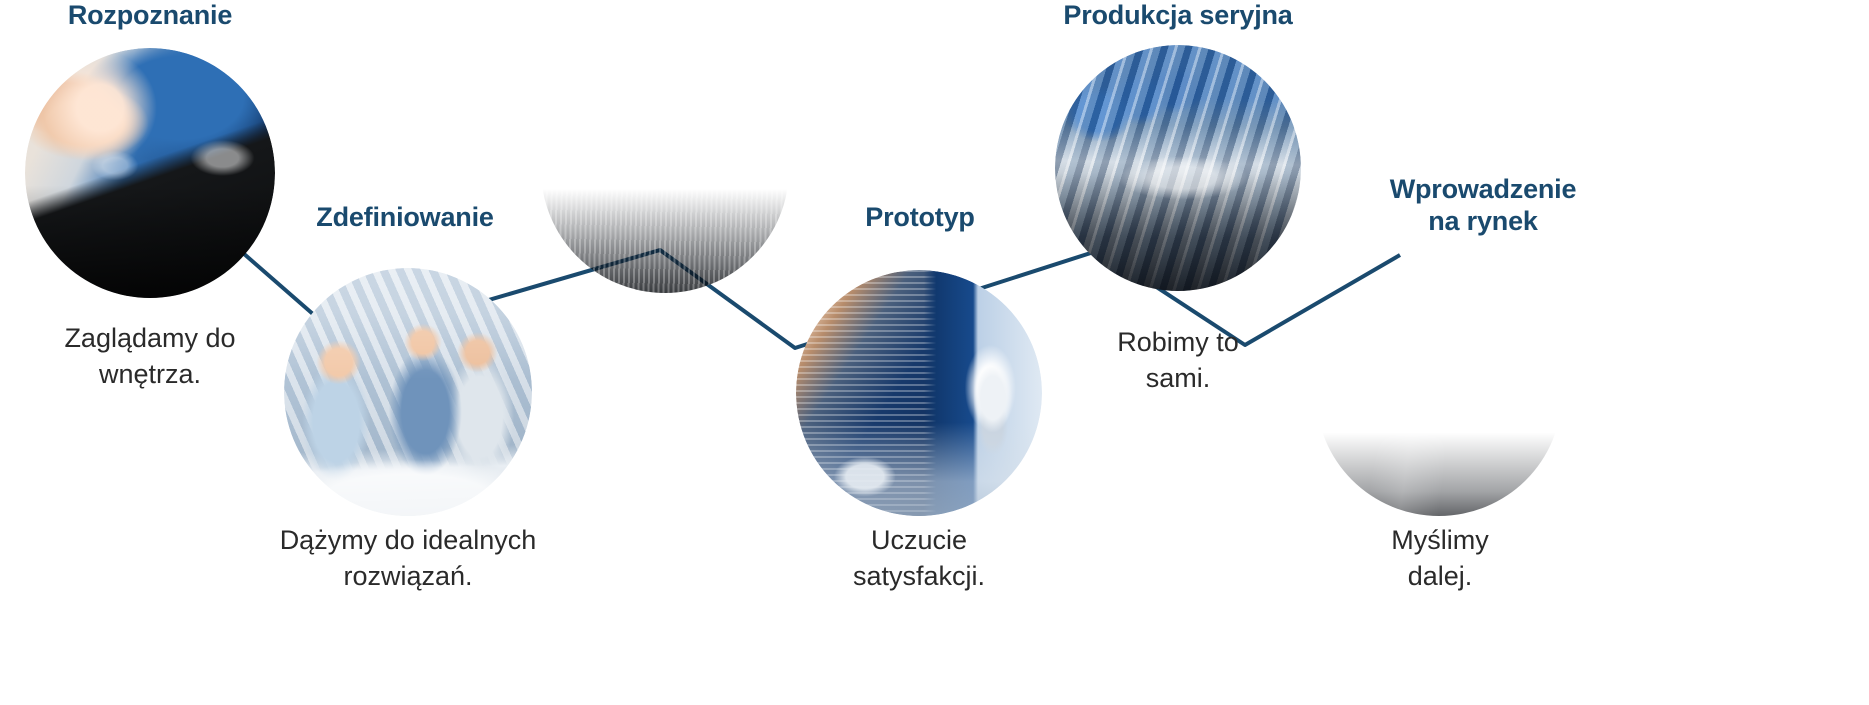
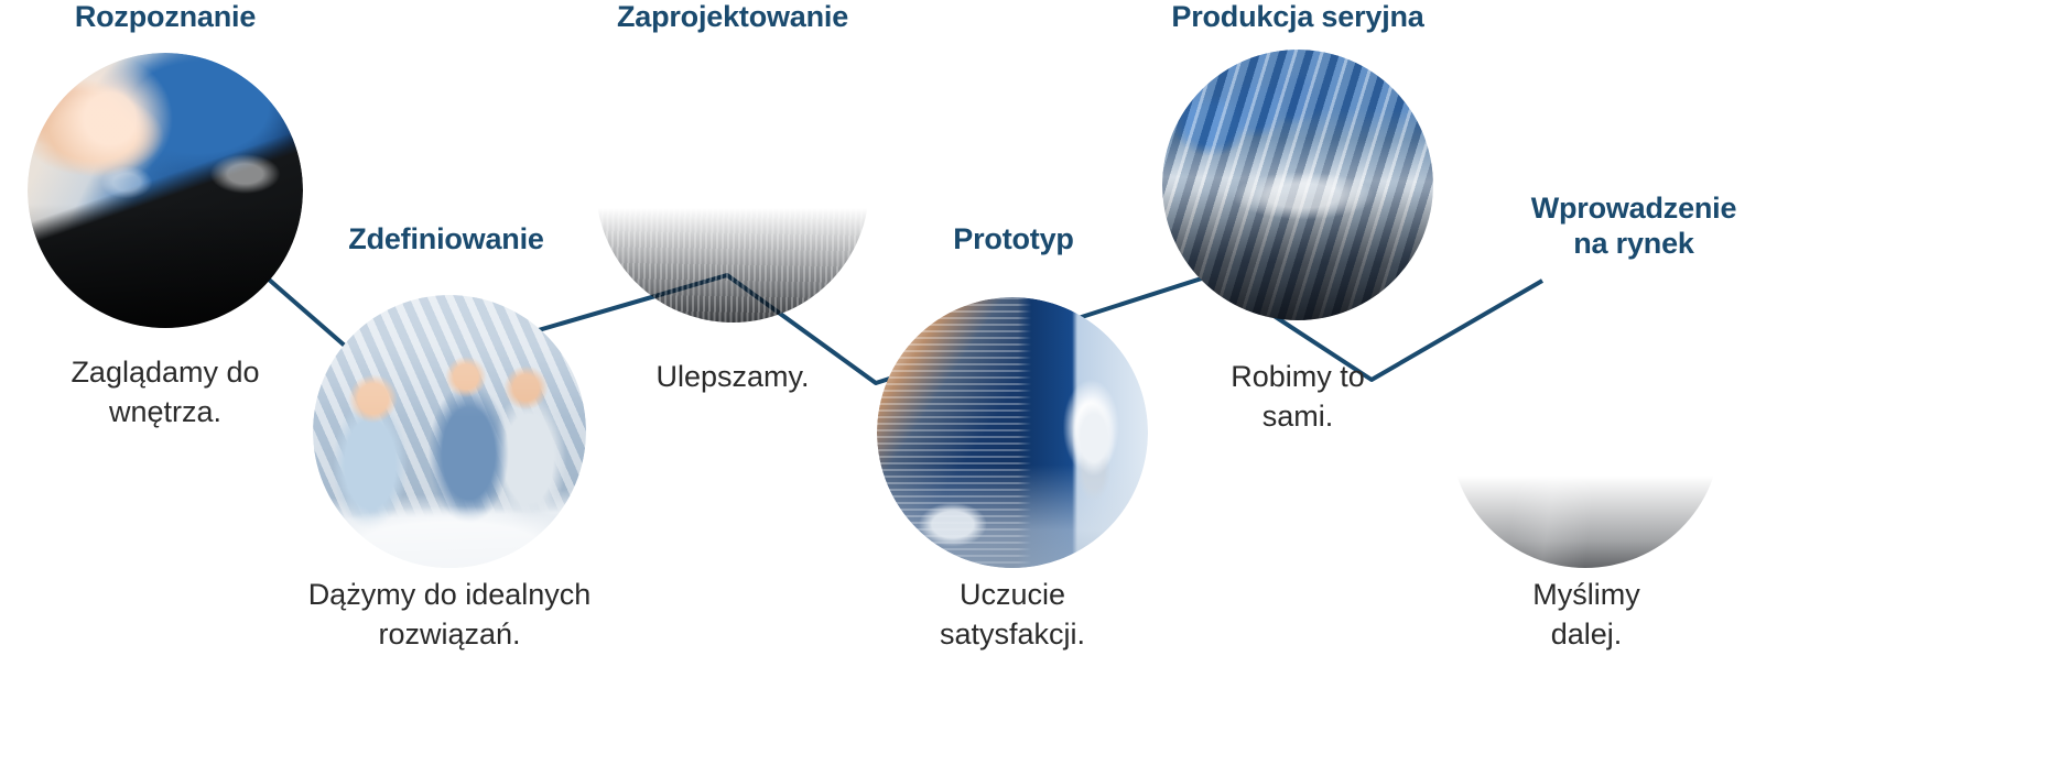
  Rozpoznanie
  Zaglądamy do
  wnętrza.
  Zdefiniowanie
  Dążymy do idealnych
  rozwiązań.
+ Zaprojektowanie
+ Ulepszamy.
  Prototyp
  Uczucie
  satysfakcji.
  Produkcja seryjna
  Robimy to
  sami.
  Wprowadzenie
  na rynek
  Myślimy
  dalej.
